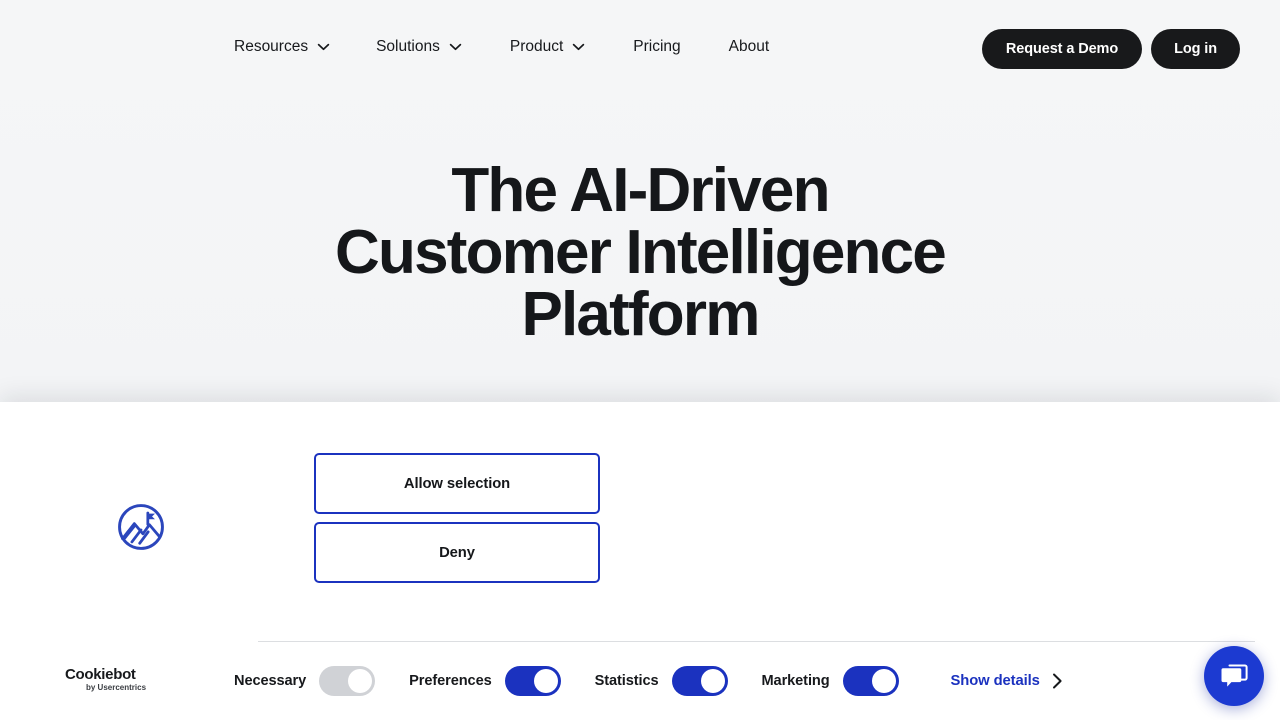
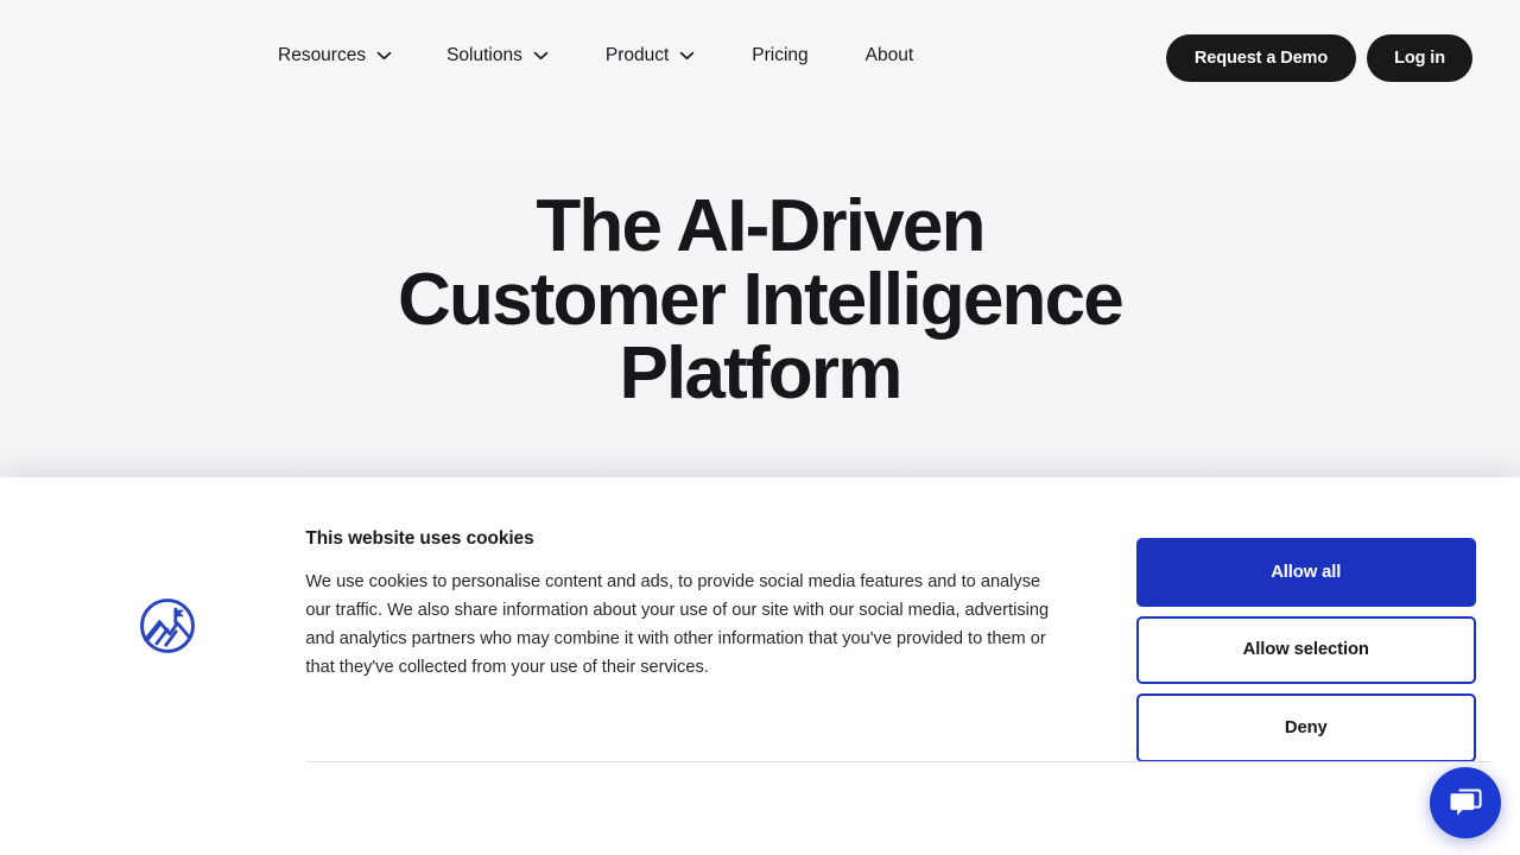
  Resources
  Solutions
  Product
  Pricing
  About
  Request a Demo
  Log in
  The AI-Driven
  Customer Intelligence
  Platform
+ This website uses cookies
+ We use cookies to personalise content and ads, to provide social media features and to analyse our traffic. We also share information about your use of our site with our social media, advertising and analytics partners who may combine it with other information that you've provided to them or that they've collected from your use of their services.
+ Allow all
  Allow selection
  Deny
- Cookiebot
- by Usercentrics
- Necessary
- Preferences
- Statistics
- Marketing
- Show details
